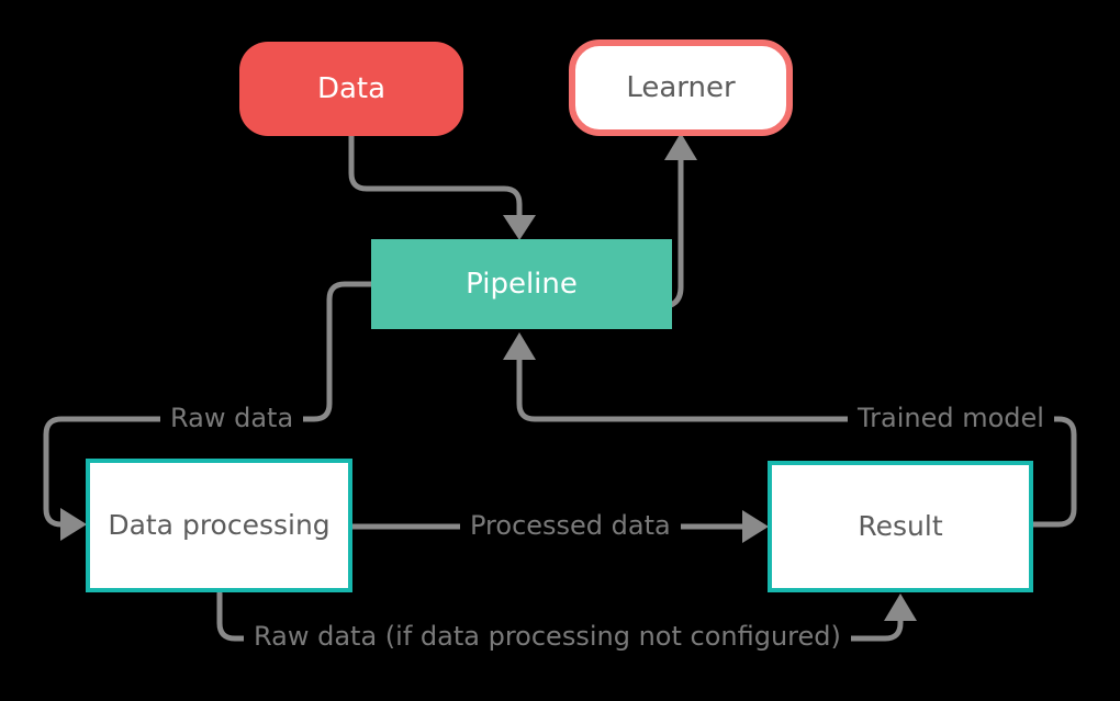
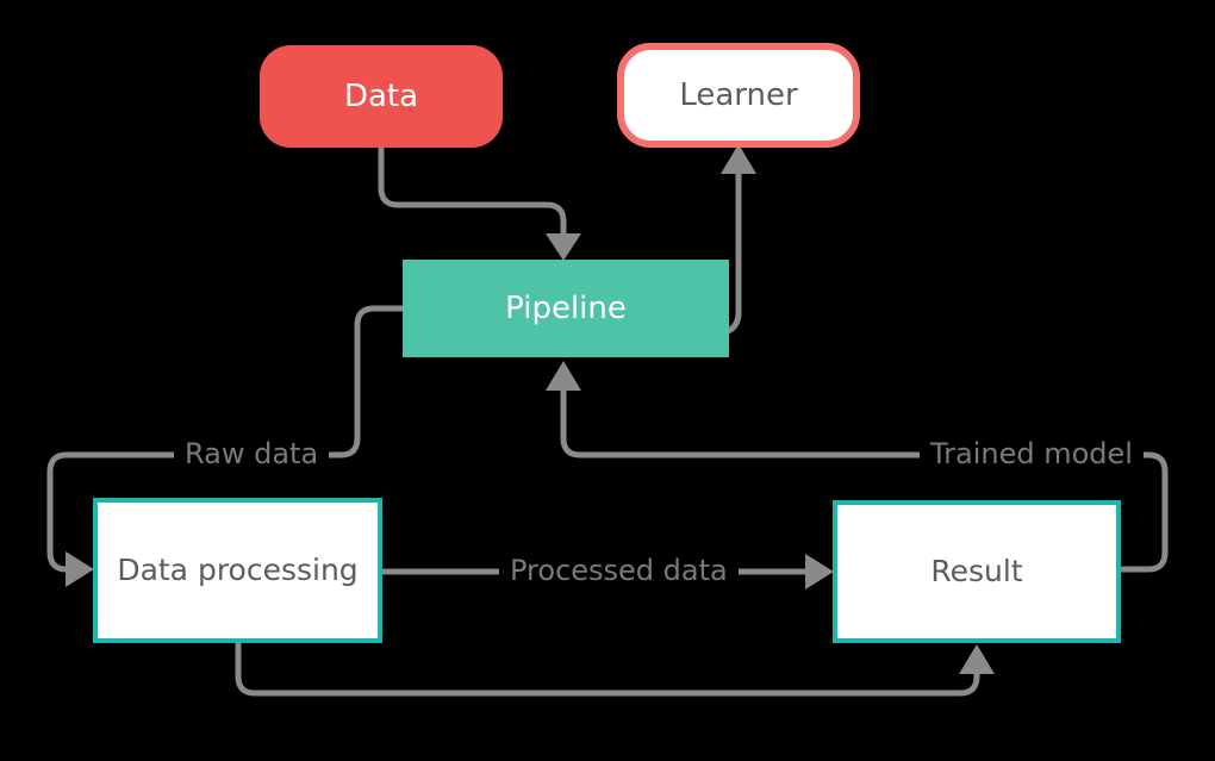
  Data
  Learner
  Pipeline
  Data processing
  Result
  Raw data
  Trained model
  Processed data
- Raw data (if data processing not configured)
